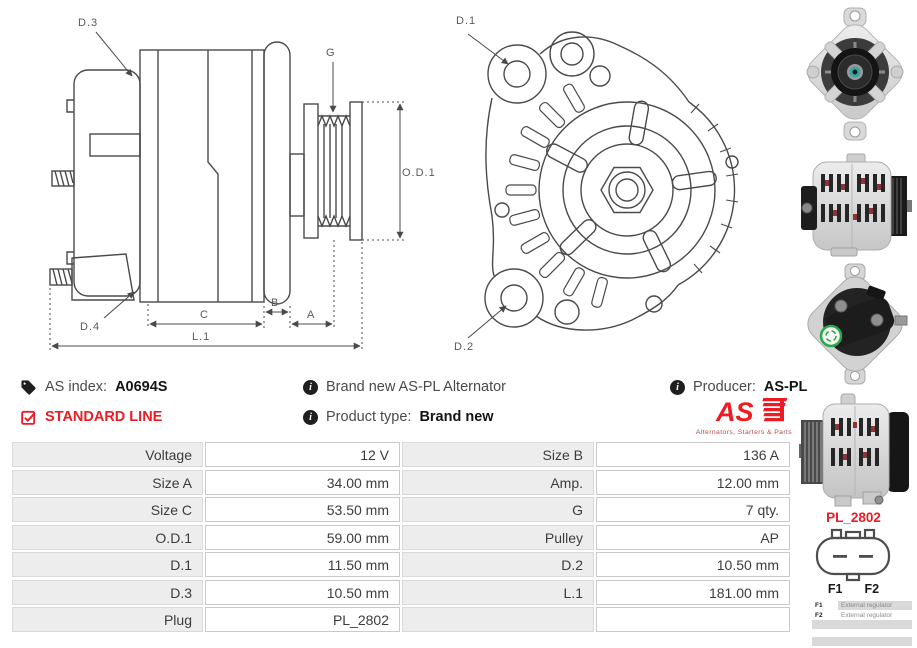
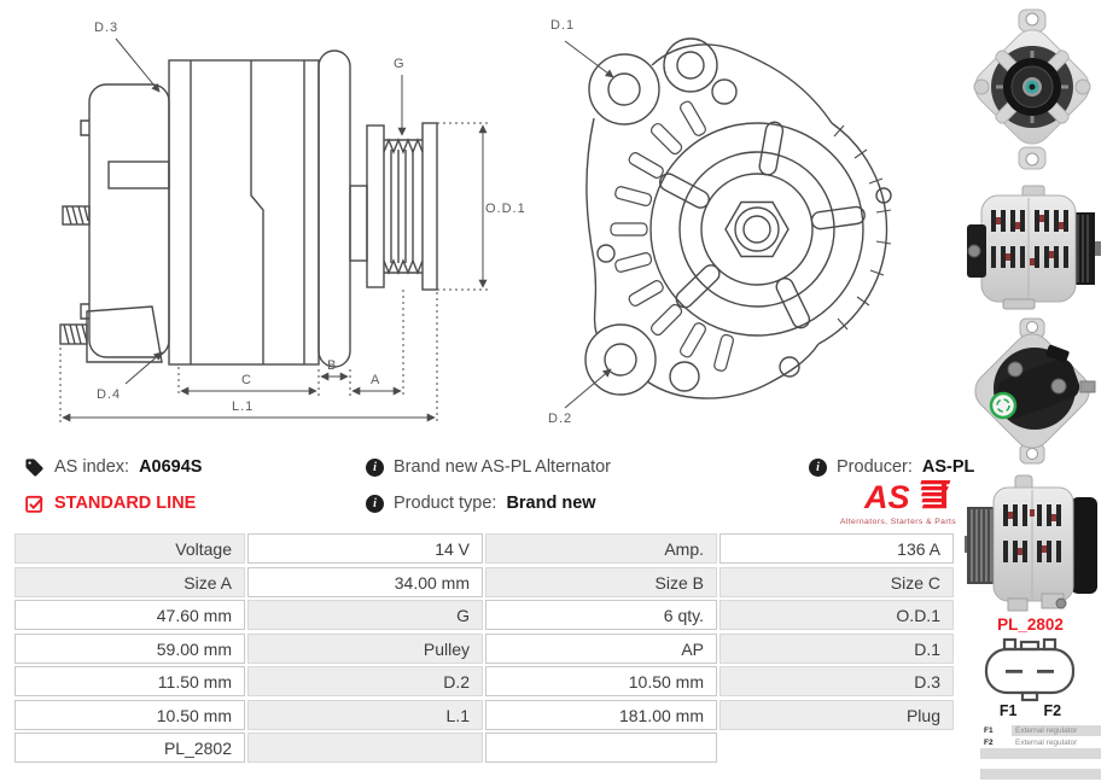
  D.3
  G
  O.D.1
  D.4
  C
  B
  A
  L.1
  D.1
  D.2
  AS index:
  A0694S
  i
  Brand new AS-PL Alternator
  i
  Producer:
  AS-PL
  STANDARD LINE
  i
  Product type:
  Brand new
  AS
  Voltage
- 12 V
+ 14 V
- Size B
+ Amp.
  136 A
  Size A
  34.00 mm
- Amp.
+ Size B
- 12.00 mm
  Size C
- 53.50 mm
+ 47.60 mm
  G
- 7 qty.
+ 6 qty.
  O.D.1
  59.00 mm
  Pulley
  AP
  D.1
  11.50 mm
  D.2
  10.50 mm
  D.3
  10.50 mm
  L.1
  181.00 mm
  Plug
  PL_2802
  PL_2802
  F1
  F2
